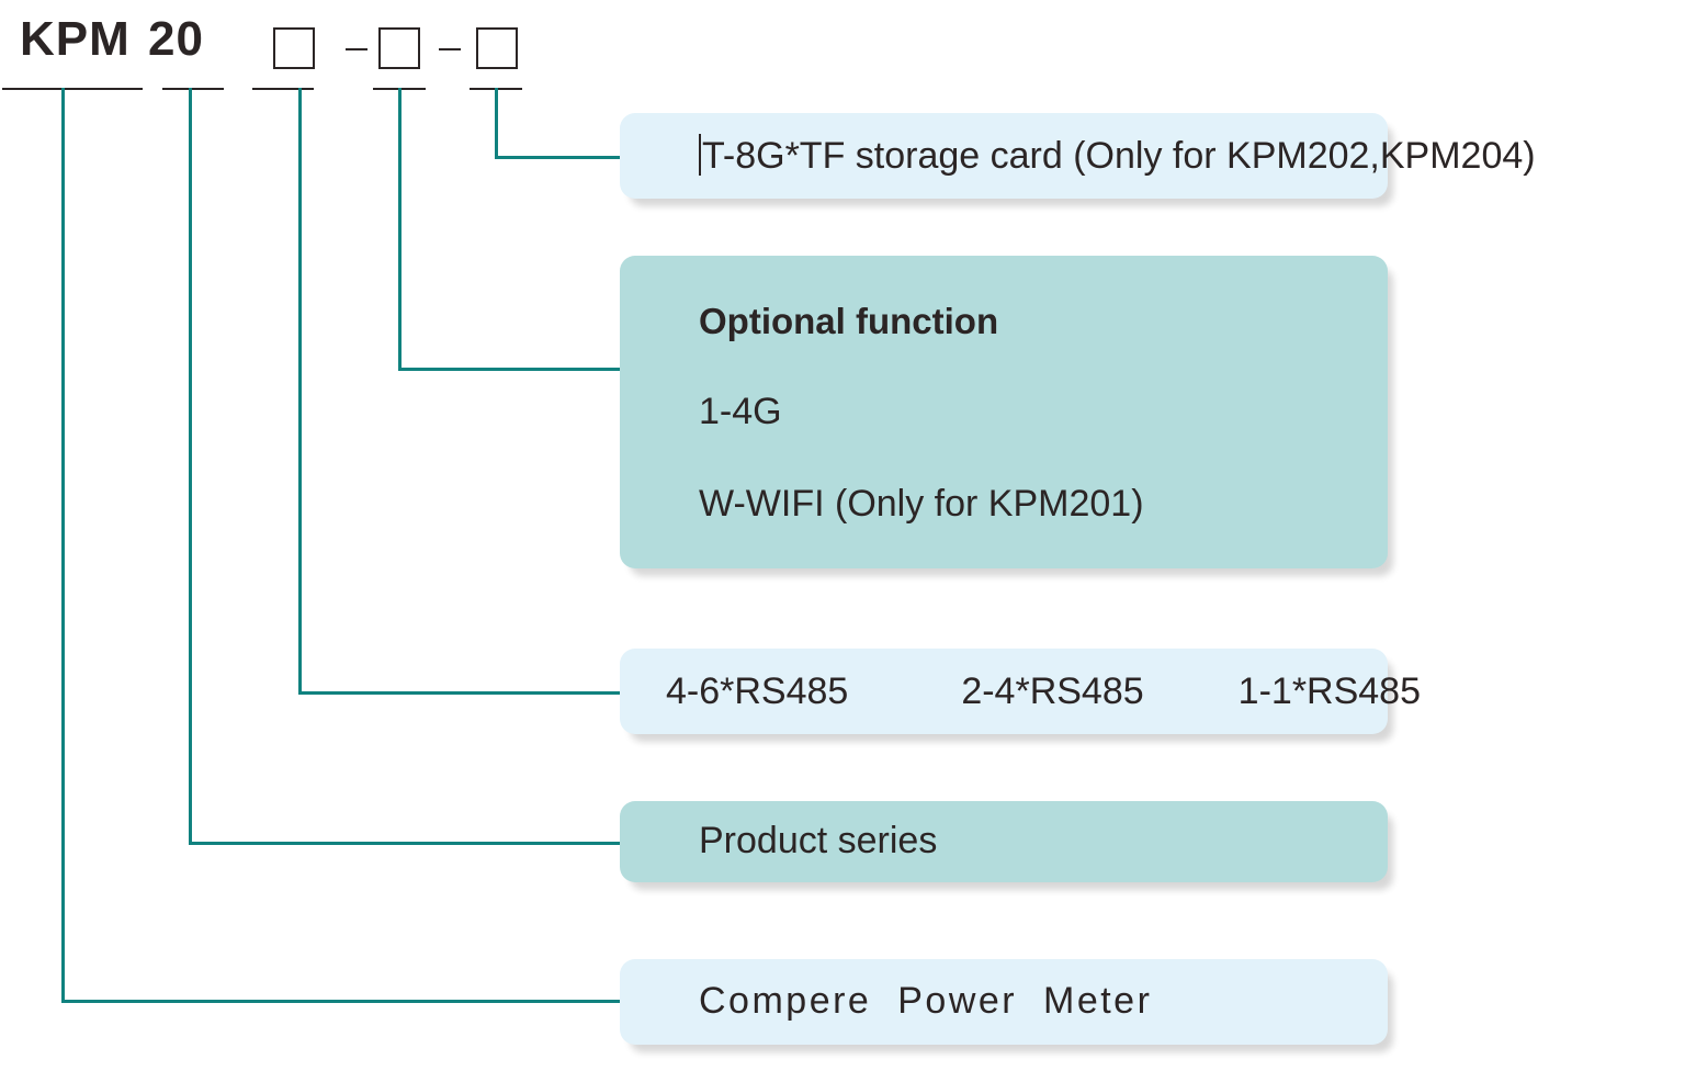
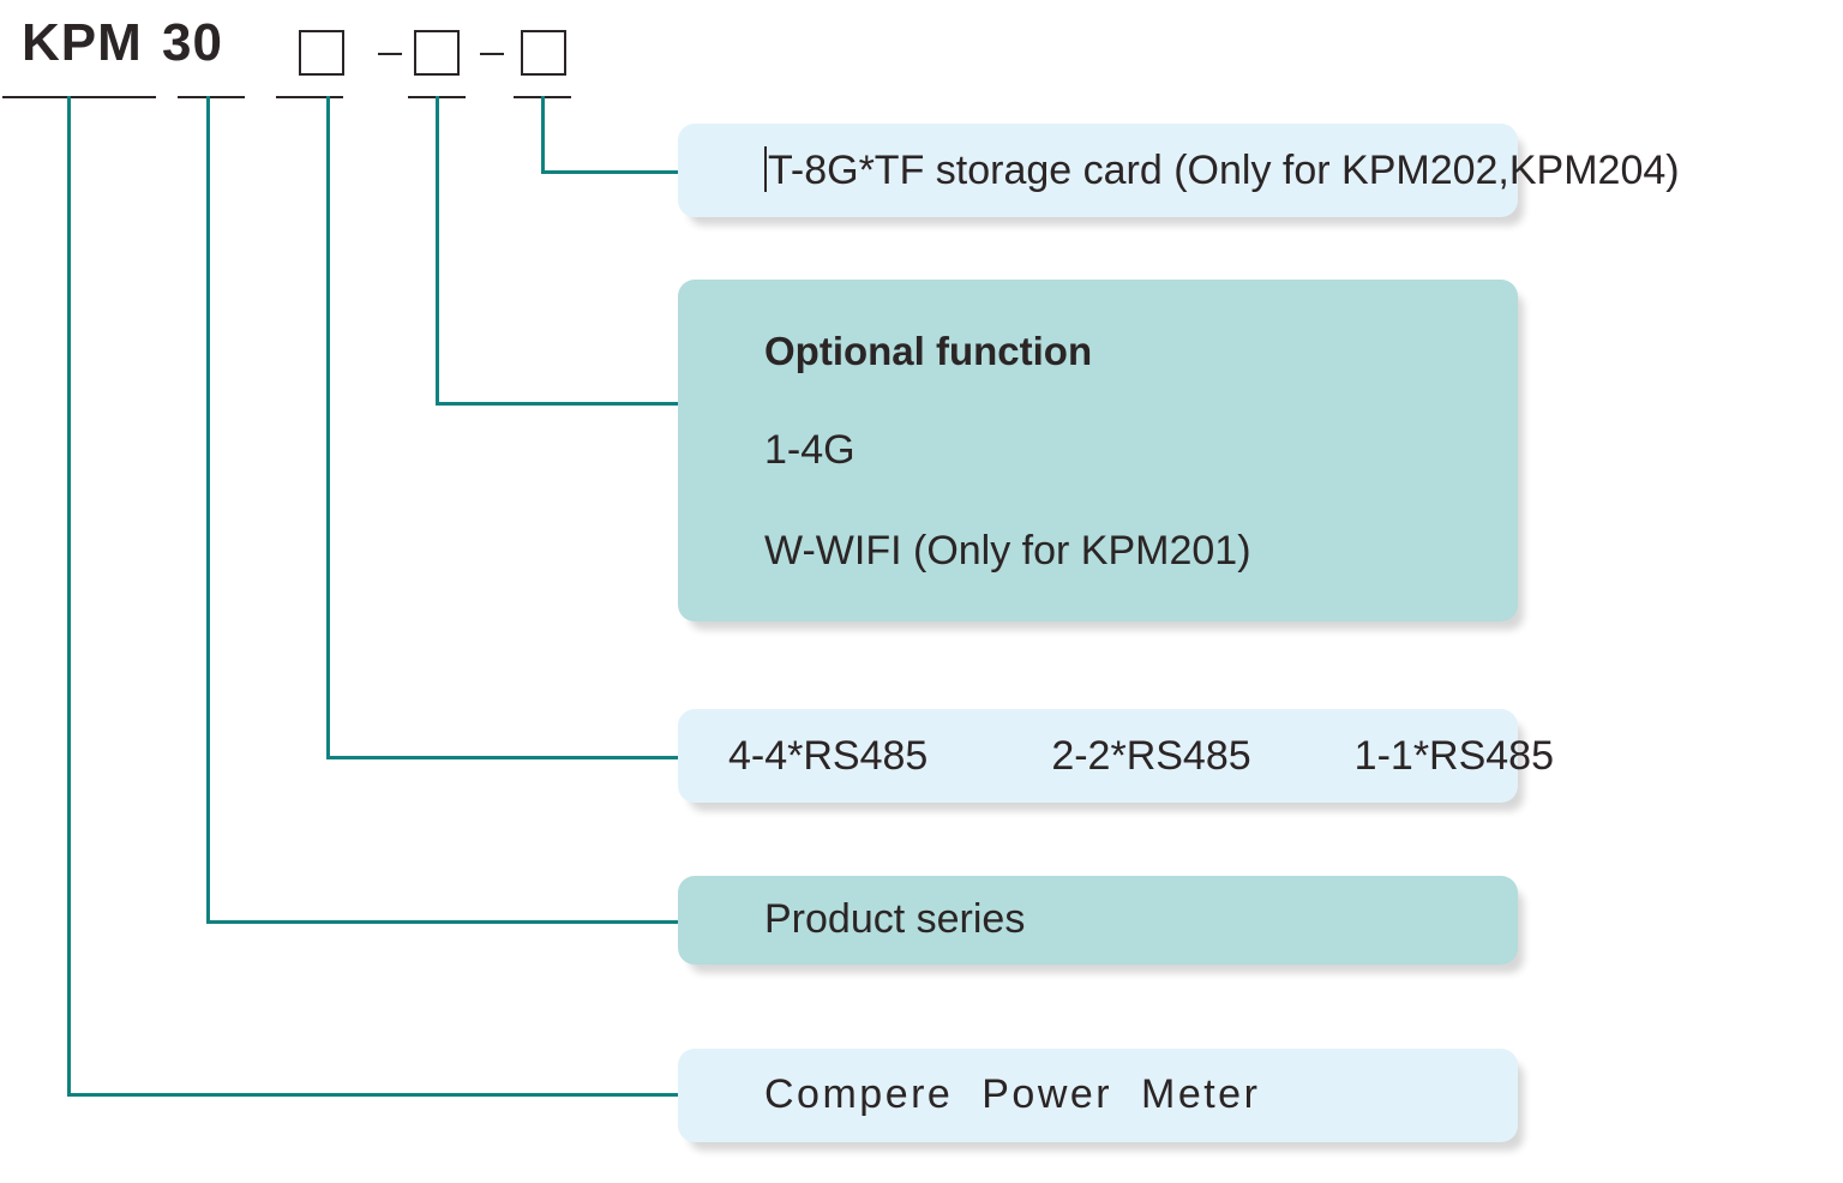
  KPM
- 20
+ 30
  T-8G*TF storage card (Only for KPM202,KPM204)
  Optional function
  1-4G
  W-WIFI (Only for KPM201)
- 4-6*RS485
+ 4-4*RS485
- 2-4*RS485
+ 2-2*RS485
  1-1*RS485
  Product series
  Compere Power Meter
